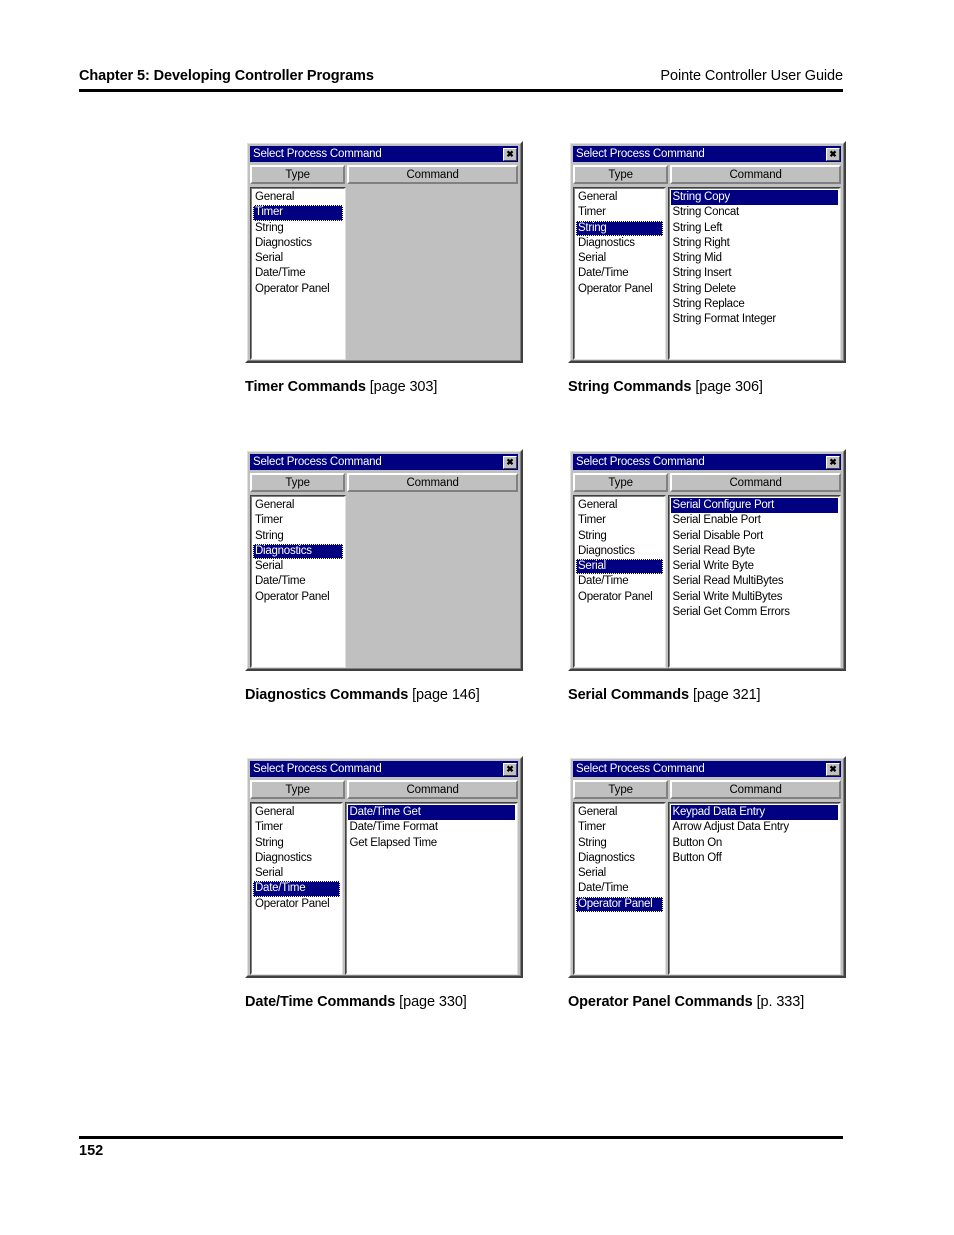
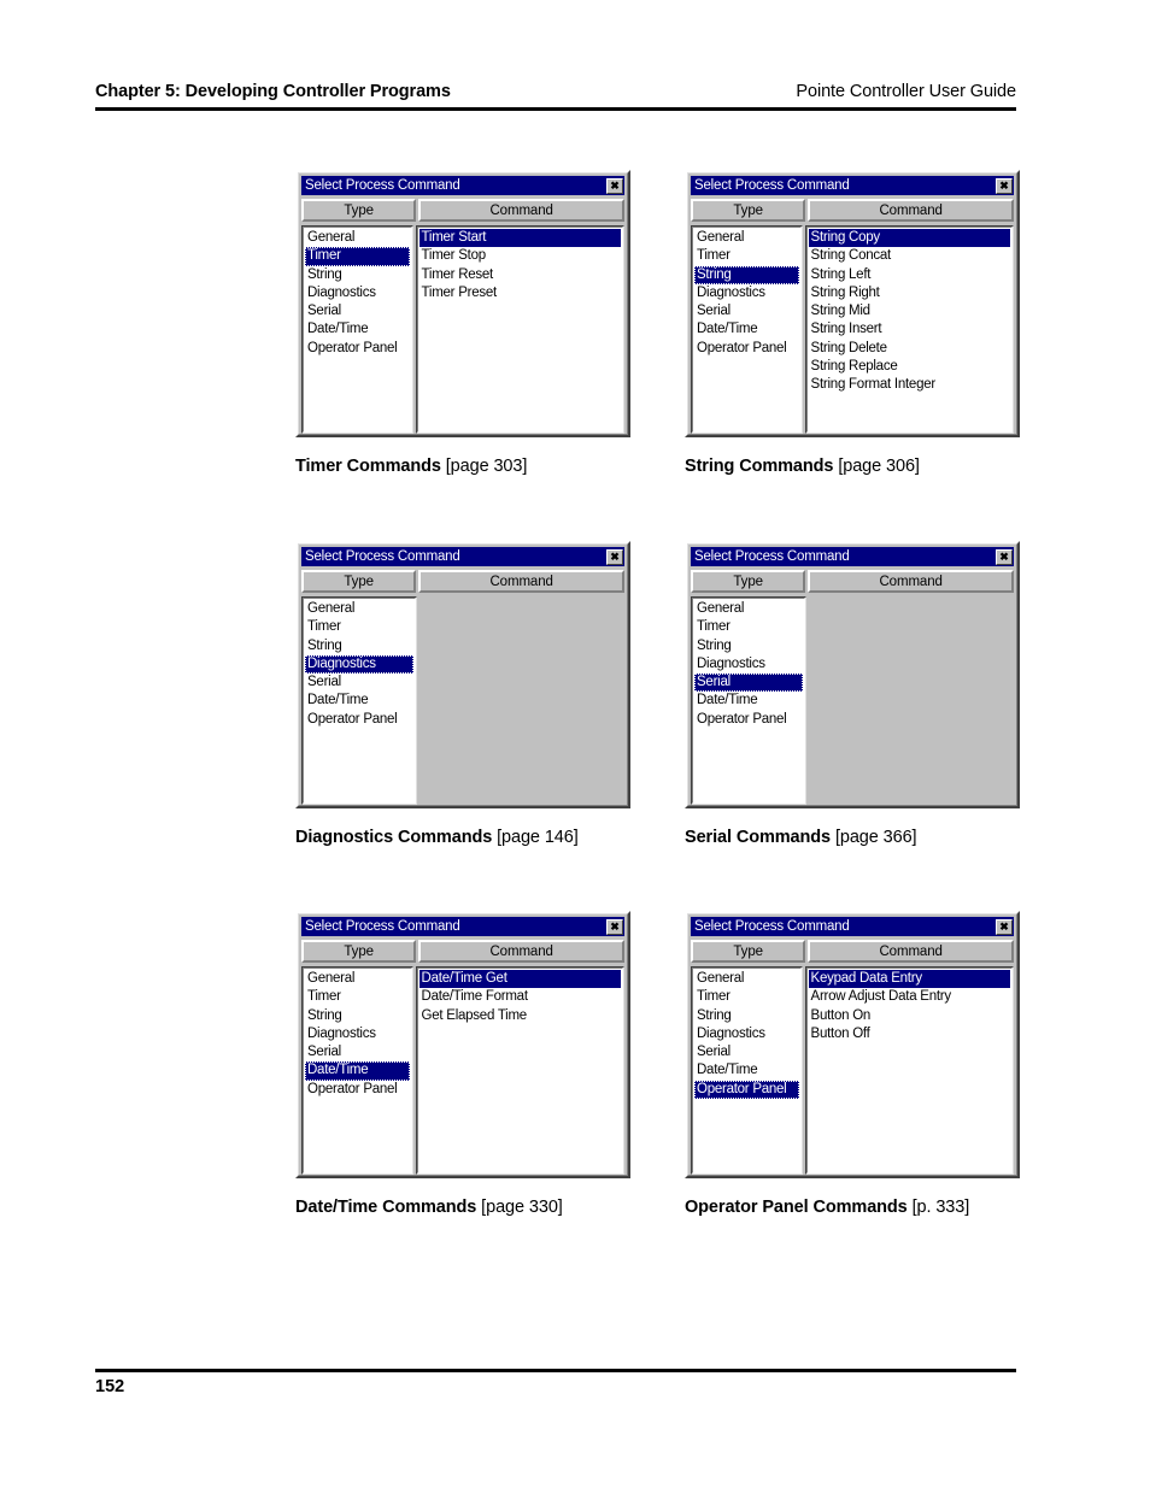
  Chapter 5: Developing Controller Programs
  Pointe Controller User Guide
  Select Process Command
  ✖
  Type
  Command
  General
  Timer
  String
  Diagnostics
  Serial
  Date/Time
  Operator Panel
+ Timer Start
+ Timer Stop
+ Timer Reset
+ Timer Preset
  Timer Commands [page 303]
  Select Process Command
  ✖
  Type
  Command
  General
  Timer
  String
  Diagnostics
  Serial
  Date/Time
  Operator Panel
  String Copy
  String Concat
  String Left
  String Right
  String Mid
  String Insert
  String Delete
  String Replace
  String Format Integer
  String Commands [page 306]
  Select Process Command
  ✖
  Type
  Command
  General
  Timer
  String
  Diagnostics
  Serial
  Date/Time
  Operator Panel
  Diagnostics Commands [page 146]
  Select Process Command
  ✖
  Type
  Command
  General
  Timer
  String
  Diagnostics
  Serial
  Date/Time
  Operator Panel
- Serial Configure Port
- Serial Enable Port
- Serial Disable Port
- Serial Read Byte
- Serial Write Byte
- Serial Read MultiBytes
- Serial Write MultiBytes
- Serial Get Comm Errors
- Serial Commands [page 321]
+ Serial Commands [page 366]
  Select Process Command
  ✖
  Type
  Command
  General
  Timer
  String
  Diagnostics
  Serial
  Date/Time
  Operator Panel
  Date/Time Get
  Date/Time Format
  Get Elapsed Time
  Date/Time Commands [page 330]
  Select Process Command
  ✖
  Type
  Command
  General
  Timer
  String
  Diagnostics
  Serial
  Date/Time
  Operator Panel
  Keypad Data Entry
  Arrow Adjust Data Entry
  Button On
  Button Off
  Operator Panel Commands [p. 333]
  152
